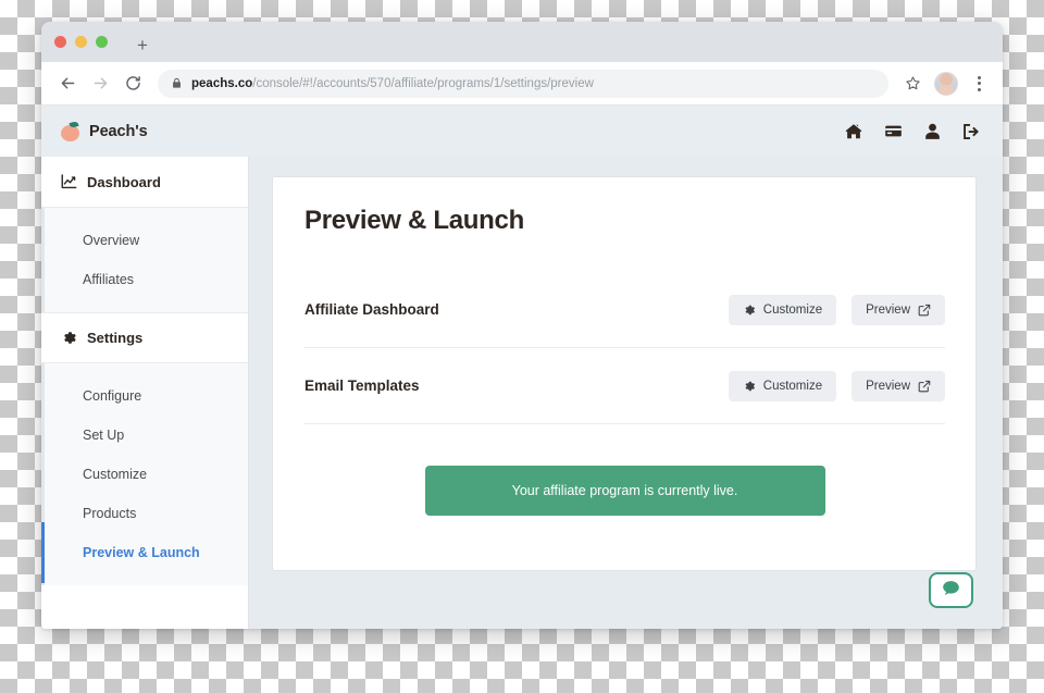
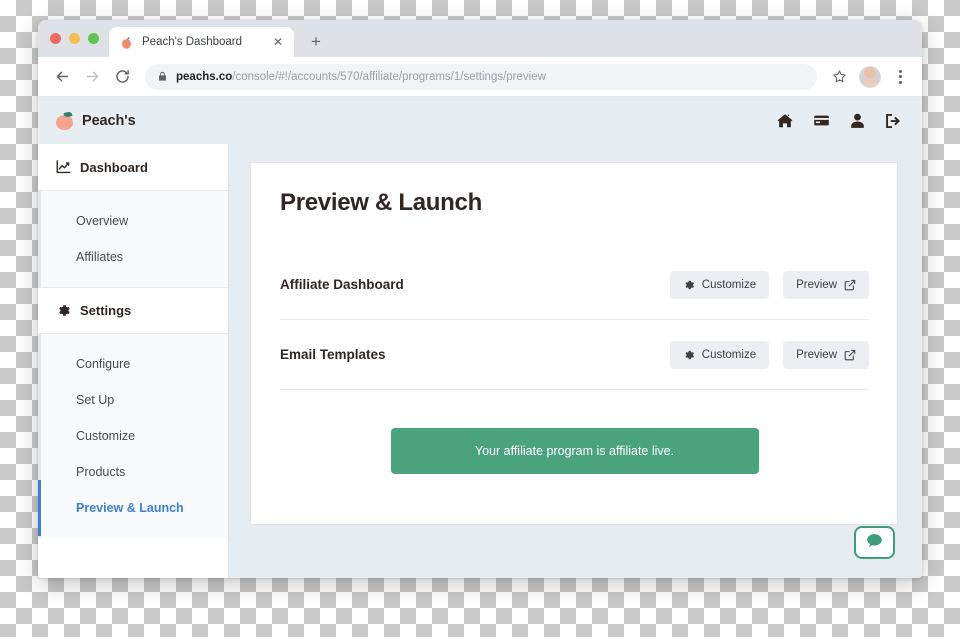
+ Peach's Dashboard
+ ✕
  +
  peachs.co/console/#!/accounts/570/affiliate/programs/1/settings/preview
  Peach's
  Dashboard
  Overview
  Affiliates
  Settings
  Configure
  Set Up
  Customize
  Products
  Preview & Launch
  Preview & Launch
  Affiliate Dashboard
  Customize
  Preview
  Email Templates
  Customize
  Preview
- Your affiliate program is currently live.
+ Your affiliate program is affiliate live.
